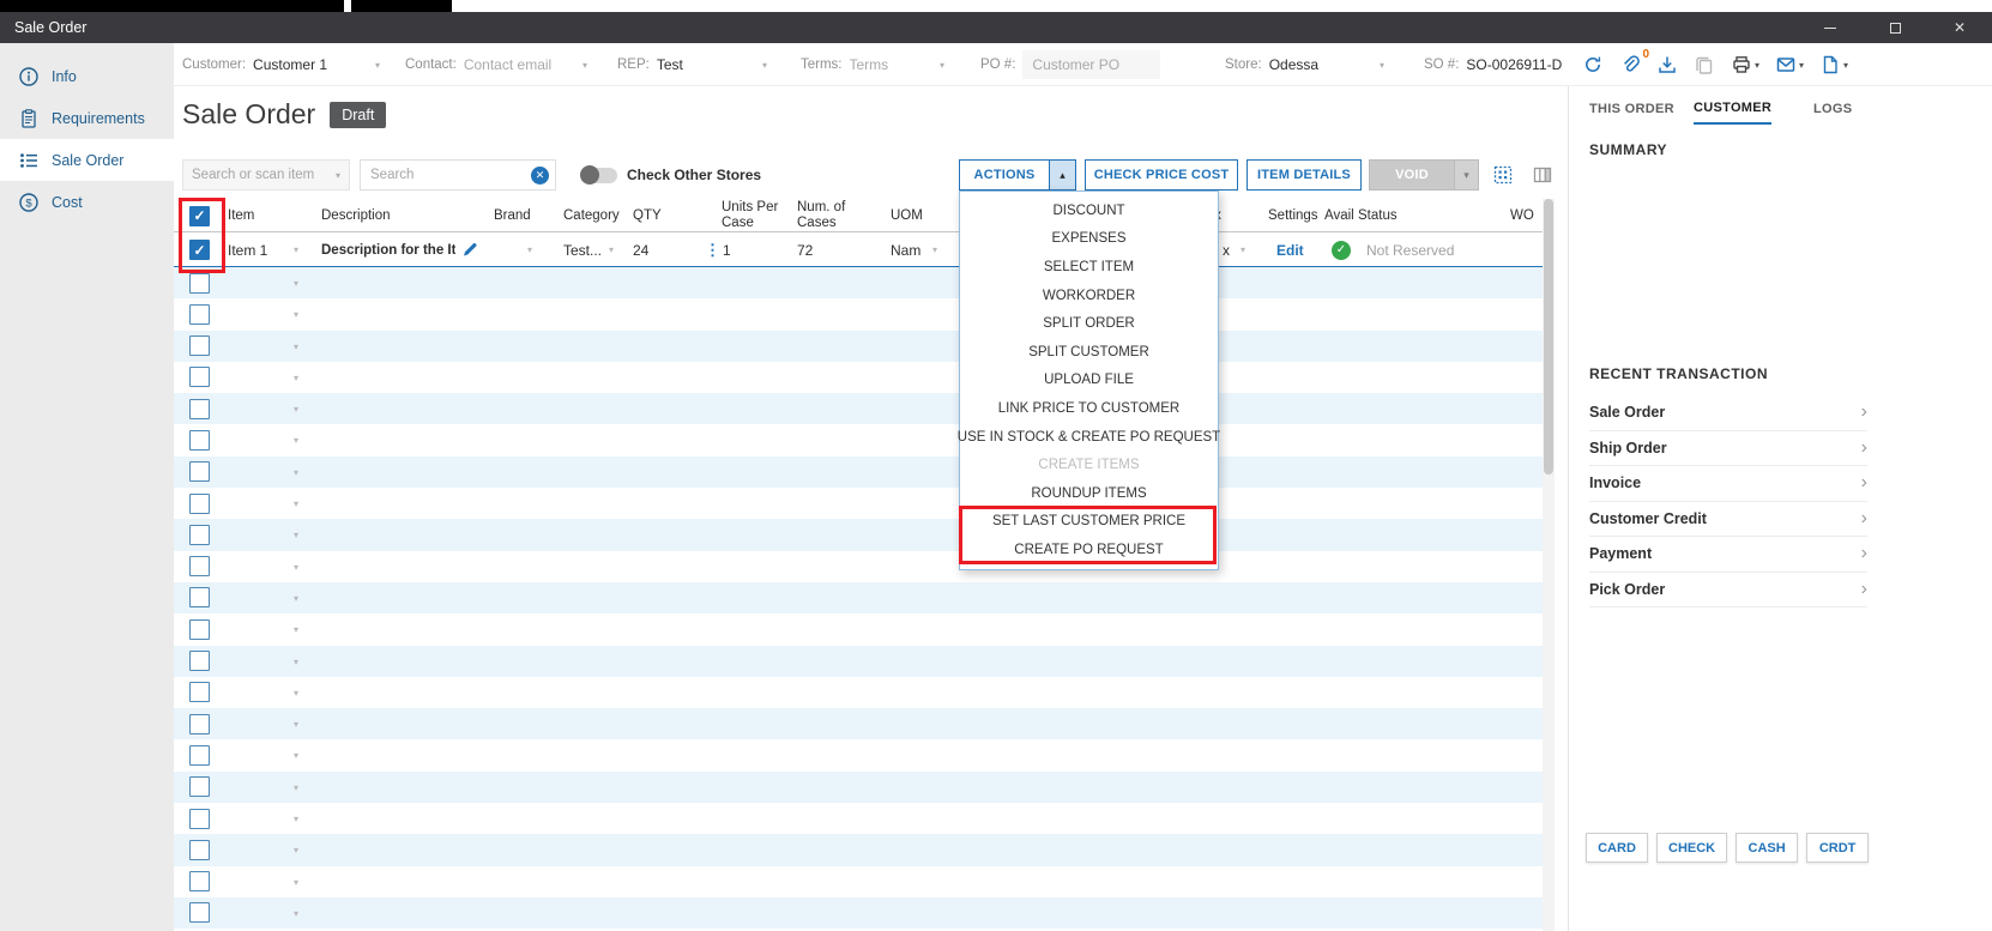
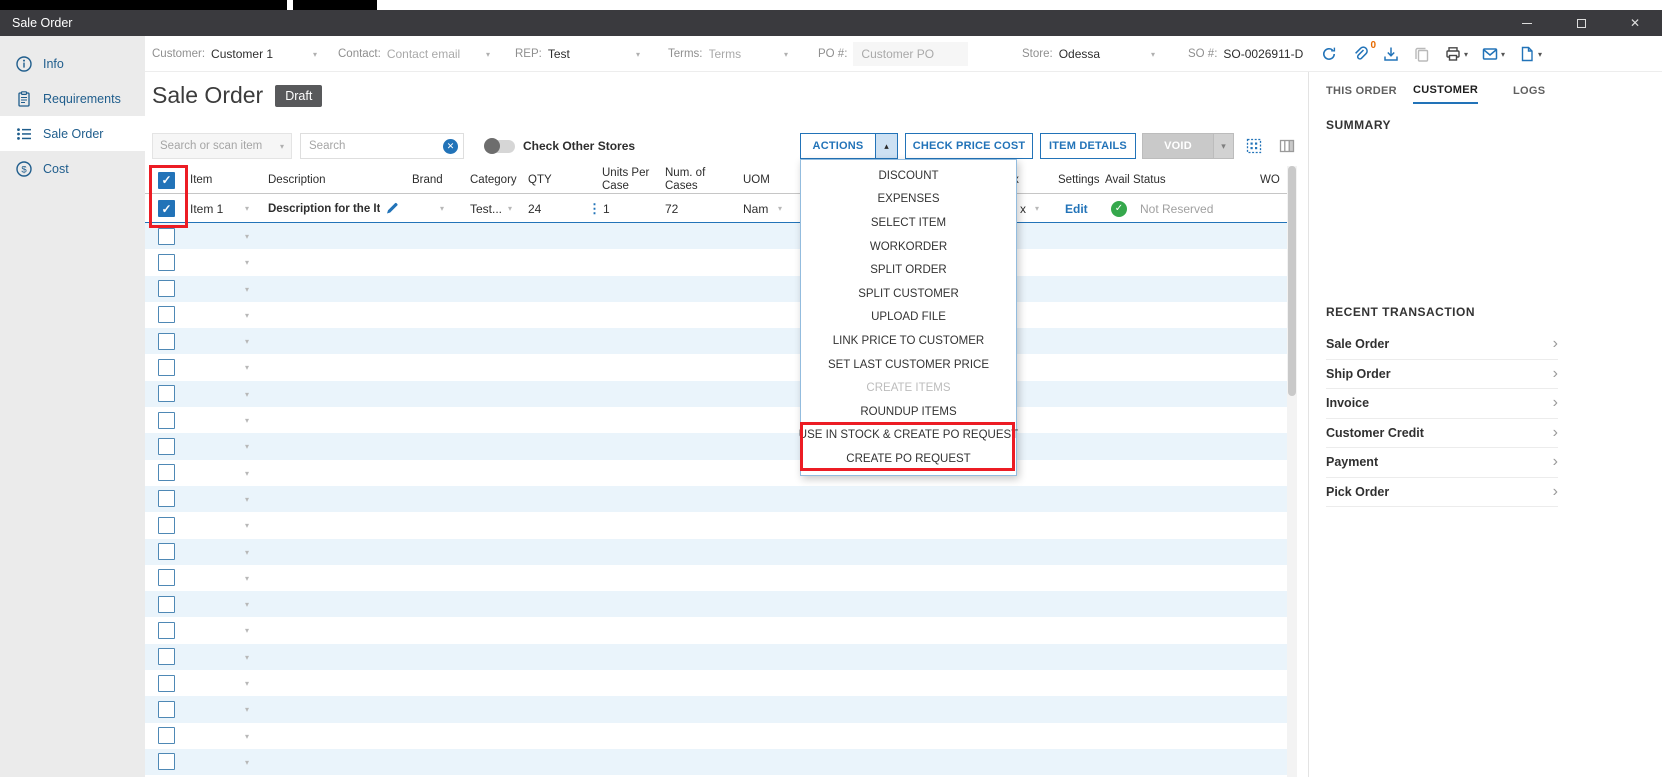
  Sale Order
  ✕
  Info
  Requirements
  Sale Order
  $
  Cost
  Customer:
  Customer 1
  ▾
  Contact:
  Contact email
  ▾
  REP:
  Test
  ▾
  Terms:
  Terms
  ▾
  PO #:
  Customer PO
  Store:
  Odessa
  ▾
  SO #:
  SO-0026911-D
  0
  ▾
  ▾
  ▾
  Sale Order
  Draft
  Search or scan item
  ▾
  Search
  ✕
  Check Other Stores
  ACTIONS
  ▴
  CHECK PRICE COST
  ITEM DETAILS
  VOID
  ▾
  Item
  Description
  Brand
  Category
  QTY
  Units Per Case
  Num. of Cases
  UOM
  Settings
  Avail
  Status
  WO
  Item 1
  ▾
  Description for the It
  ▾
  Test...
  ▾
  24
  ⋮
  1
  72
  Nam
  ▾
  x
  ▾
  Edit
  ✓
  Not Reserved
  ▾
  ▾
  ▾
  ▾
  ▾
  ▾
  ▾
  ▾
  ▾
  ▾
  ▾
  ▾
  ▾
  ▾
  ▾
  ▾
  ▾
  ▾
  ▾
  ▾
  ▾
  THIS ORDER
  CUSTOMER
  LOGS
  SUMMARY
  RECENT TRANSACTION
  Sale Order
  ›
  Ship Order
  ›
  Invoice
  ›
  Customer Credit
  ›
  Payment
  ›
  Pick Order
  ›
- CARD
- CHECK
- CASH
- CRDT
  DISCOUNT
  EXPENSES
  SELECT ITEM
  WORKORDER
  SPLIT ORDER
  SPLIT CUSTOMER
  UPLOAD FILE
  LINK PRICE TO CUSTOMER
- USE IN STOCK & CREATE PO REQUEST
+ SET LAST CUSTOMER PRICE
  CREATE ITEMS
  ROUNDUP ITEMS
- SET LAST CUSTOMER PRICE
+ USE IN STOCK & CREATE PO REQUEST
  CREATE PO REQUEST
